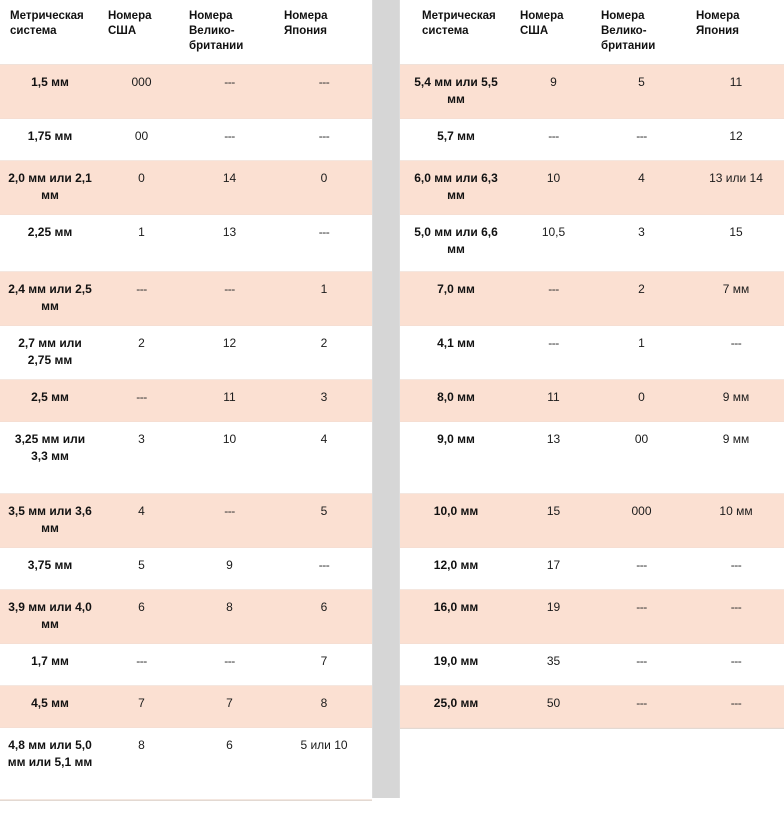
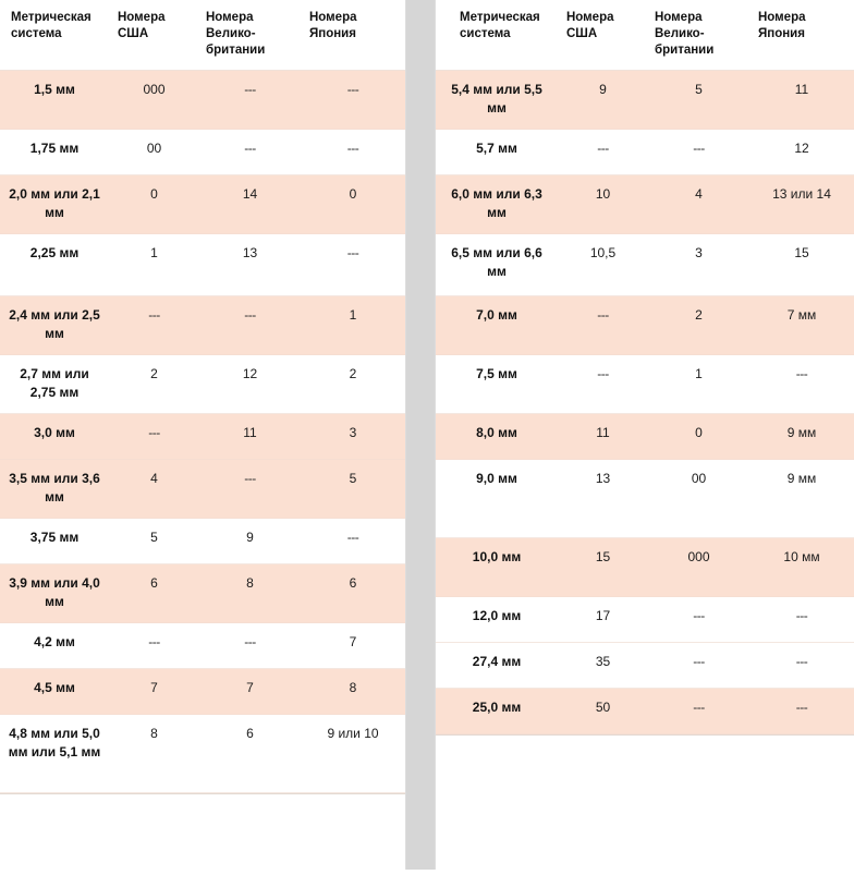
  Метрическая система	Номера США	Номера Велико- британии	Номера Япония
  1,5 мм	000	---	---
  1,75 мм	00	---	---
  2,0 мм или 2,1 мм	0	14	0
  2,25 мм	1	13	---
  2,4 мм или 2,5 мм	---	---	1
  2,7 мм или 2,75 мм	2	12	2
- 2,5 мм	---	11	3
+ 3,0 мм	---	11	3
- 3,25 мм или 3,3 мм	3	10	4
  3,5 мм или 3,6 мм	4	---	5
  3,75 мм	5	9	---
  3,9 мм или 4,0 мм	6	8	6
- 1,7 мм	---	---	7
+ 4,2 мм	---	---	7
  4,5 мм	7	7	8
- 4,8 мм или 5,0 мм или 5,1 мм	8	6	5 или 10
+ 4,8 мм или 5,0 мм или 5,1 мм	8	6	9 или 10
  Метрическая система	Номера США	Номера Велико- британии	Номера Япония
  5,4 мм или 5,5 мм	9	5	11
  5,7 мм	---	---	12
  6,0 мм или 6,3 мм	10	4	13 или 14
- 5,0 мм или 6,6 мм	10,5	3	15
+ 6,5 мм или 6,6 мм	10,5	3	15
  7,0 мм	---	2	7 мм
- 4,1 мм	---	1	---
+ 7,5 мм	---	1	---
  8,0 мм	11	0	9 мм
  9,0 мм	13	00	9 мм
  10,0 мм	15	000	10 мм
  12,0 мм	17	---	---
- 16,0 мм	19	---	---
- 19,0 мм	35	---	---
+ 27,4 мм	35	---	---
  25,0 мм	50	---	---
